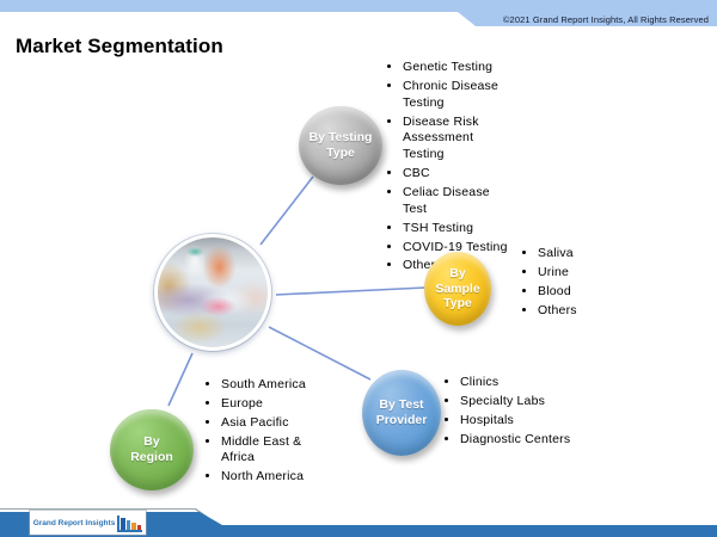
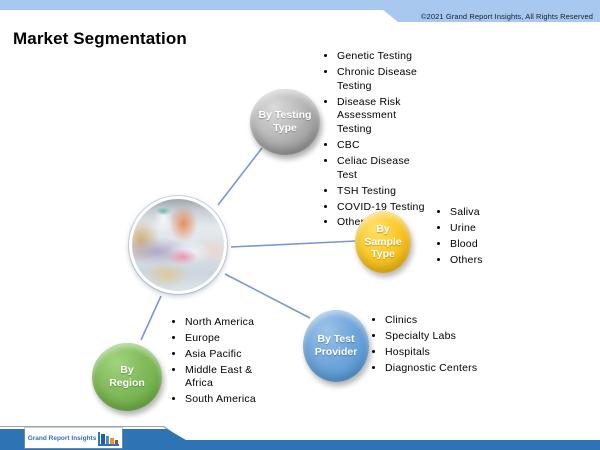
  ©2021 Grand Report Insights, All Rights Reserved
  Market Segmentation
  By Testing
  Type
  Genetic Testing
  Chronic Disease Testing
  Disease Risk Assessment Testing
  CBC
  Celiac Disease Test
  TSH Testing
  COVID-19 Testing
  By
  Sample
  Type
  Saliva
  Urine
  Blood
  Others
  By Test
  Provider
  Clinics
  Specialty Labs
  Hospitals
  Diagnostic Centers
  By
  Region
- South America
+ North America
  Europe
  Asia Pacific
  Middle East & Africa
- North America
+ South America
